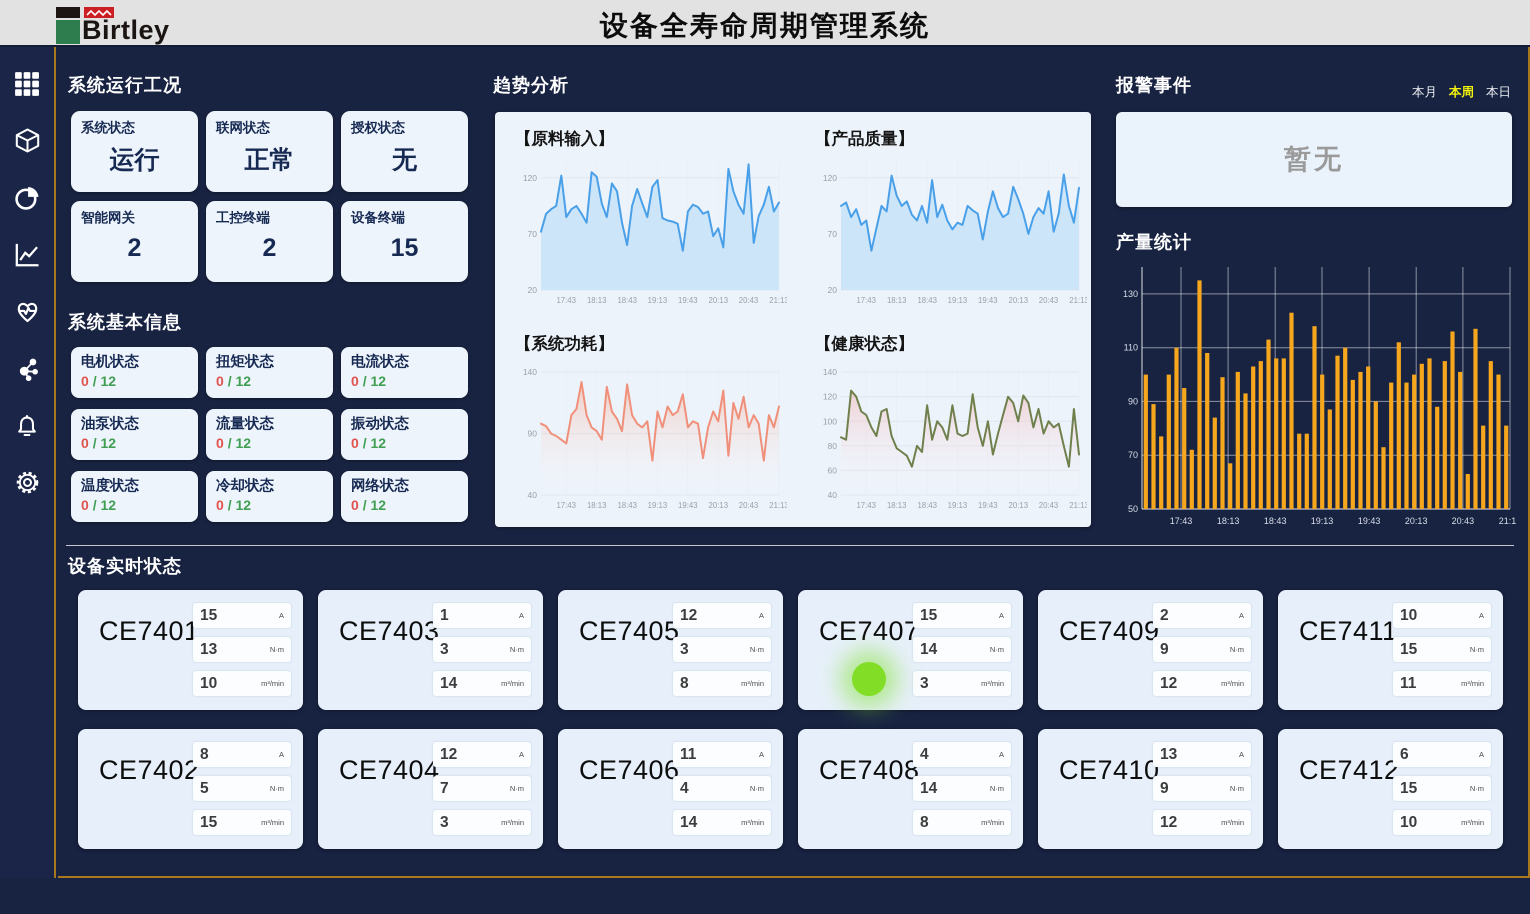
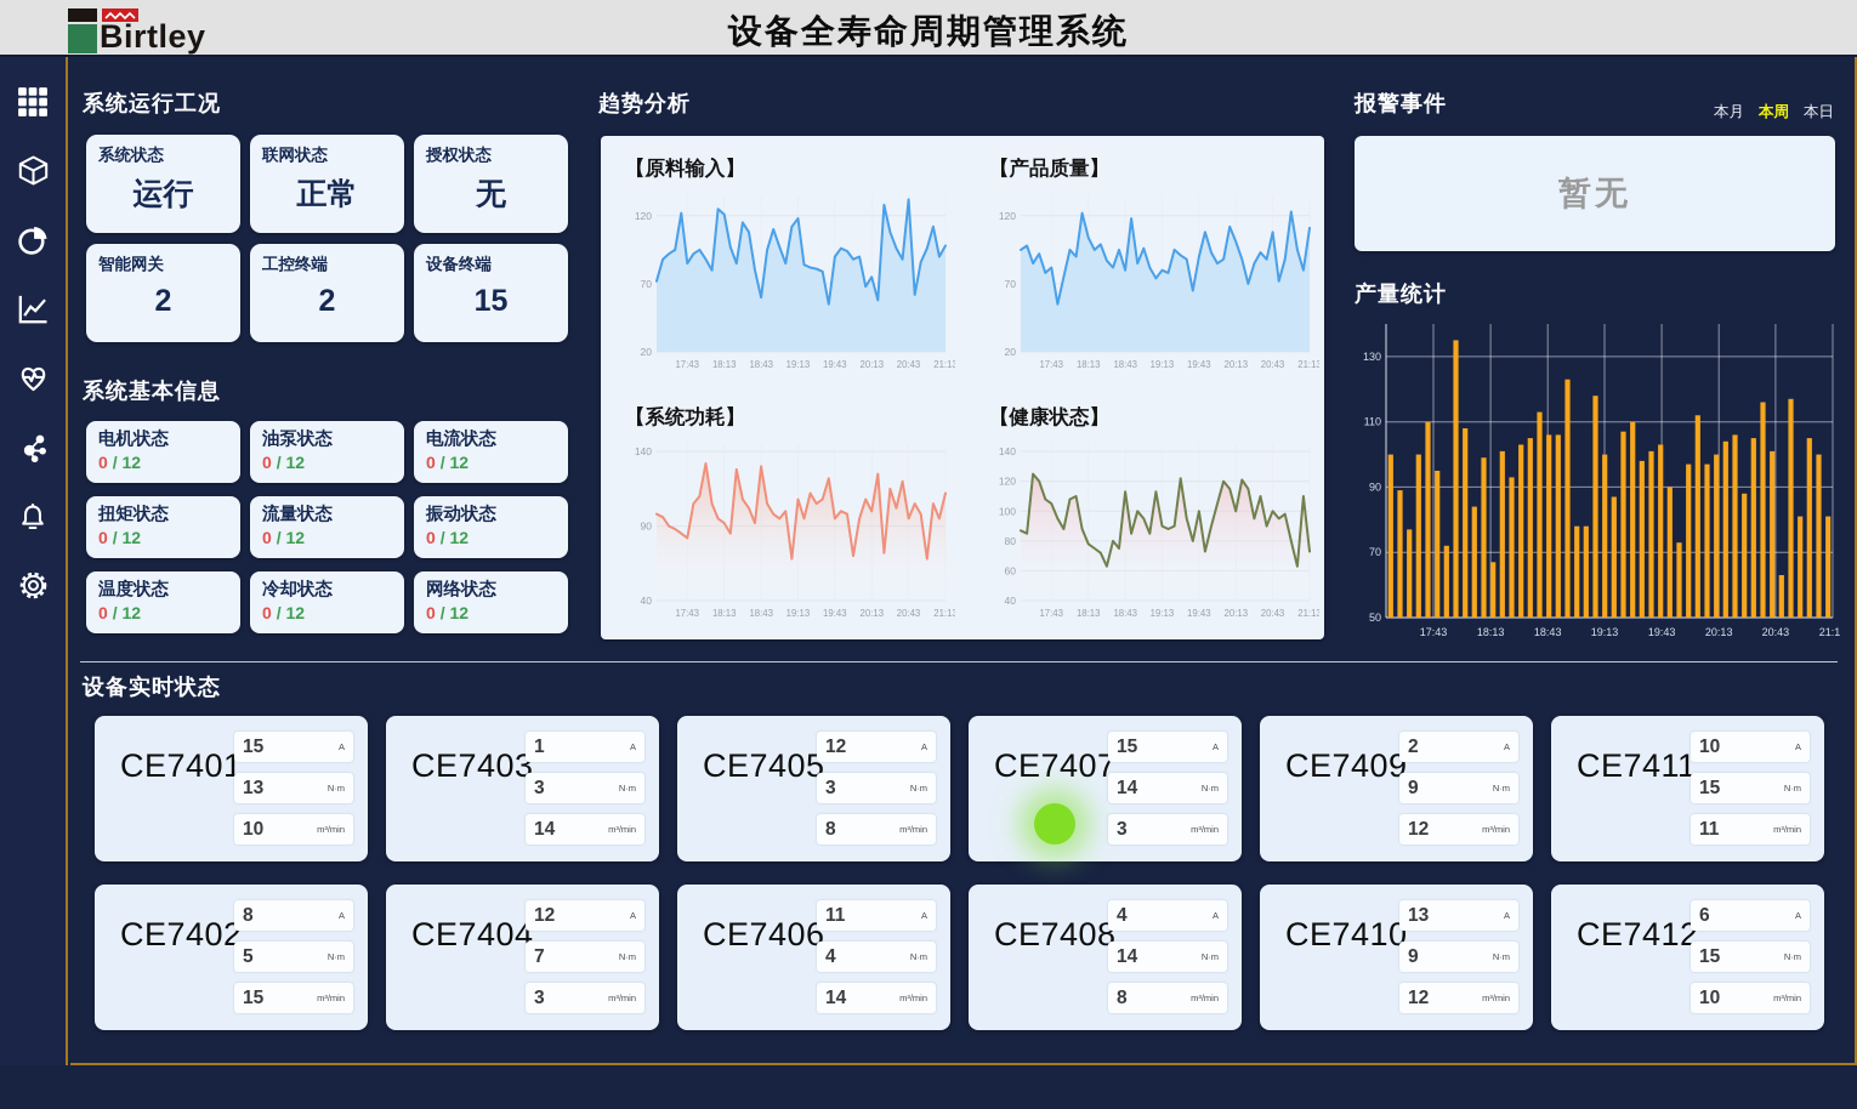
  Birtley
  设备全寿命周期管理系统
  系统运行工况
  系统状态
  运行
  联网状态
  正常
  授权状态
  无
  智能网关
  2
  工控终端
  2
  设备终端
  15
  系统基本信息
  电机状态
  0 / 12
- 扭矩状态
+ 油泵状态
  0 / 12
  电流状态
  0 / 12
- 油泵状态
+ 扭矩状态
  0 / 12
  流量状态
  0 / 12
  振动状态
  0 / 12
  温度状态
  0 / 12
  冷却状态
  0 / 12
  网络状态
  0 / 12
  趋势分析
  【原料输入】
  20
  70
  120
  17:43
  18:13
  18:43
  19:13
  19:43
  20:13
  20:43
  21:13
  【产品质量】
  20
  70
  120
  17:43
  18:13
  18:43
  19:13
  19:43
  20:13
  20:43
  21:13
  【系统功耗】
  40
  90
  140
  17:43
  18:13
  18:43
  19:13
  19:43
  20:13
  20:43
  21:13
  【健康状态】
  40
  60
  80
  100
  120
  140
  17:43
  18:13
  18:43
  19:13
  19:43
  20:13
  20:43
  21:13
  报警事件
  本月 本周 本日
  暂无
  产量统计
  17:43
  18:13
  18:43
  19:13
  19:43
  20:13
  20:43
  21:1
  50
  70
  90
  110
  130
  设备实时状态
  CE7401
  15
  A
  13
  N·m
  10
  m³/min
  CE7403
  1
  A
  3
  N·m
  14
  m³/min
  CE7405
  12
  A
  3
  N·m
  8
  m³/min
  CE7407
  15
  A
  14
  N·m
  3
  m³/min
  CE7409
  2
  A
  9
  N·m
  12
  m³/min
  CE7411
  10
  A
  15
  N·m
  11
  m³/min
  CE7402
  8
  A
  5
  N·m
  15
  m³/min
  CE7404
  12
  A
  7
  N·m
  3
  m³/min
  CE7406
  11
  A
  4
  N·m
  14
  m³/min
  CE7408
  4
  A
  14
  N·m
  8
  m³/min
  CE7410
  13
  A
  9
  N·m
  12
  m³/min
  CE7412
  6
  A
  15
  N·m
  10
  m³/min
